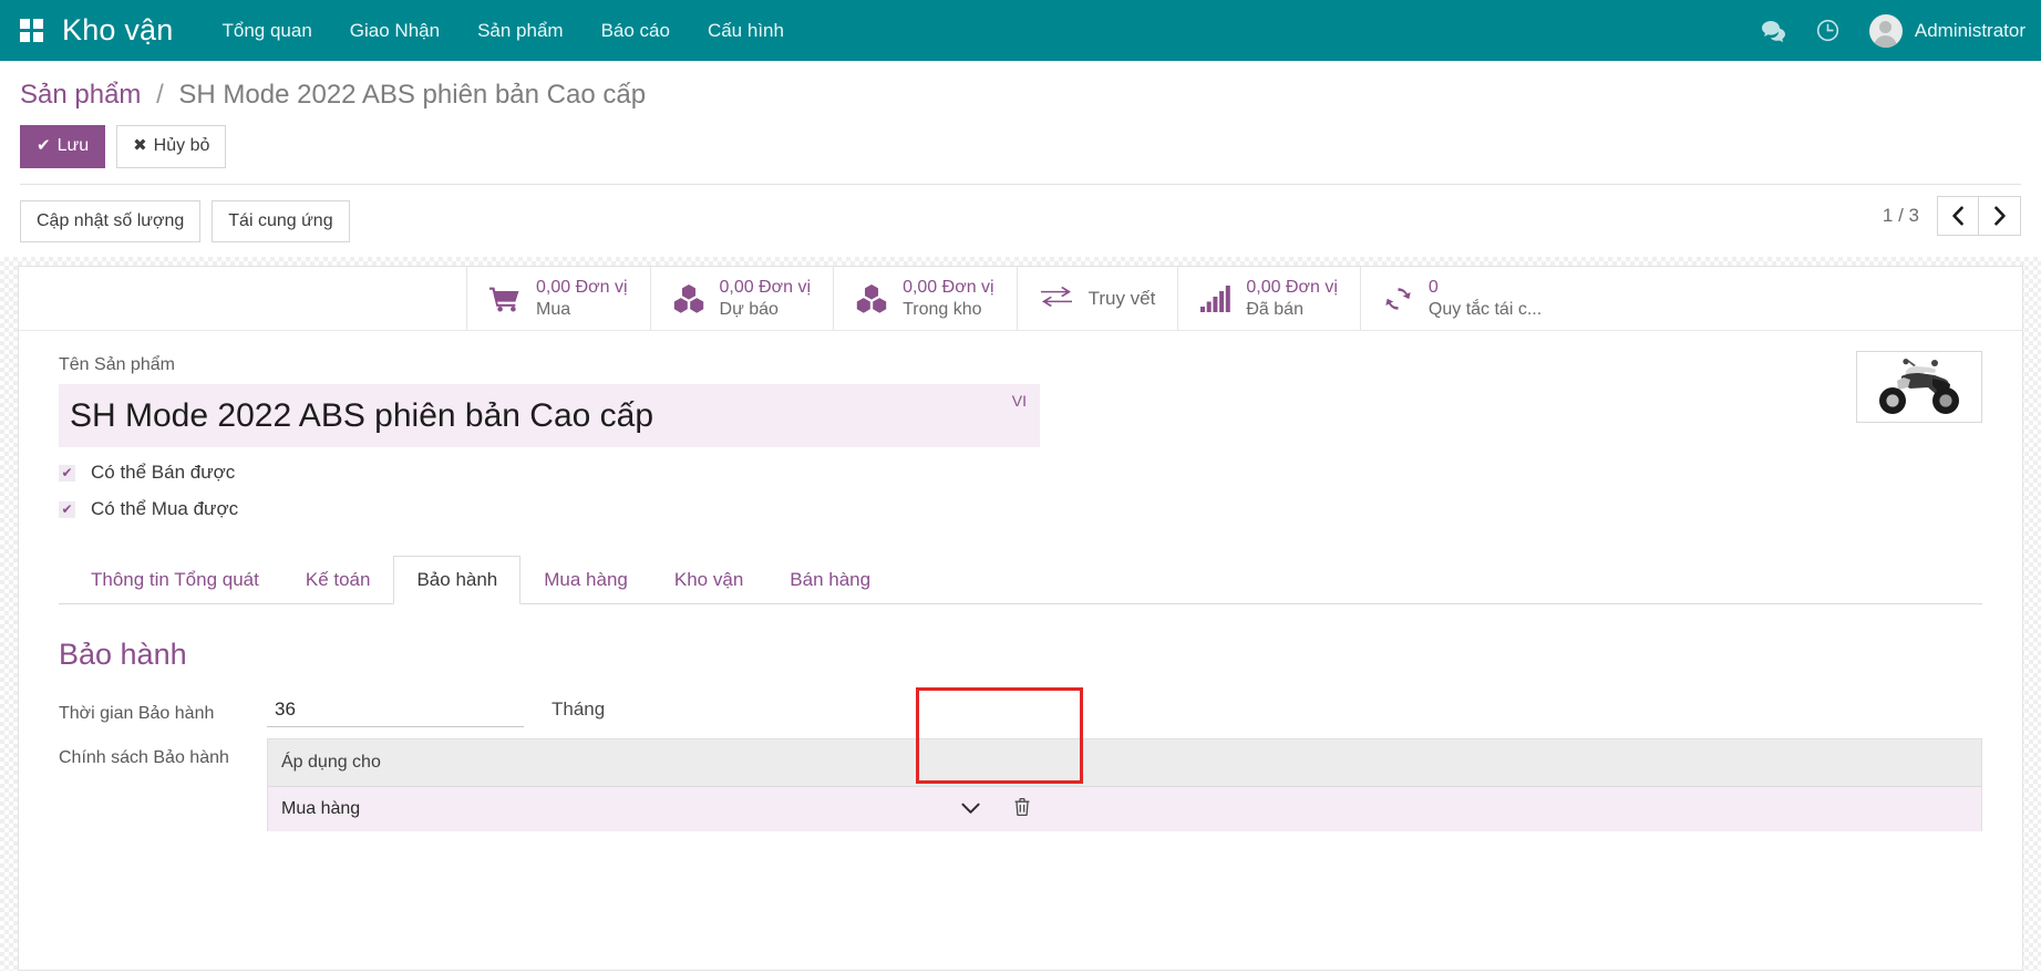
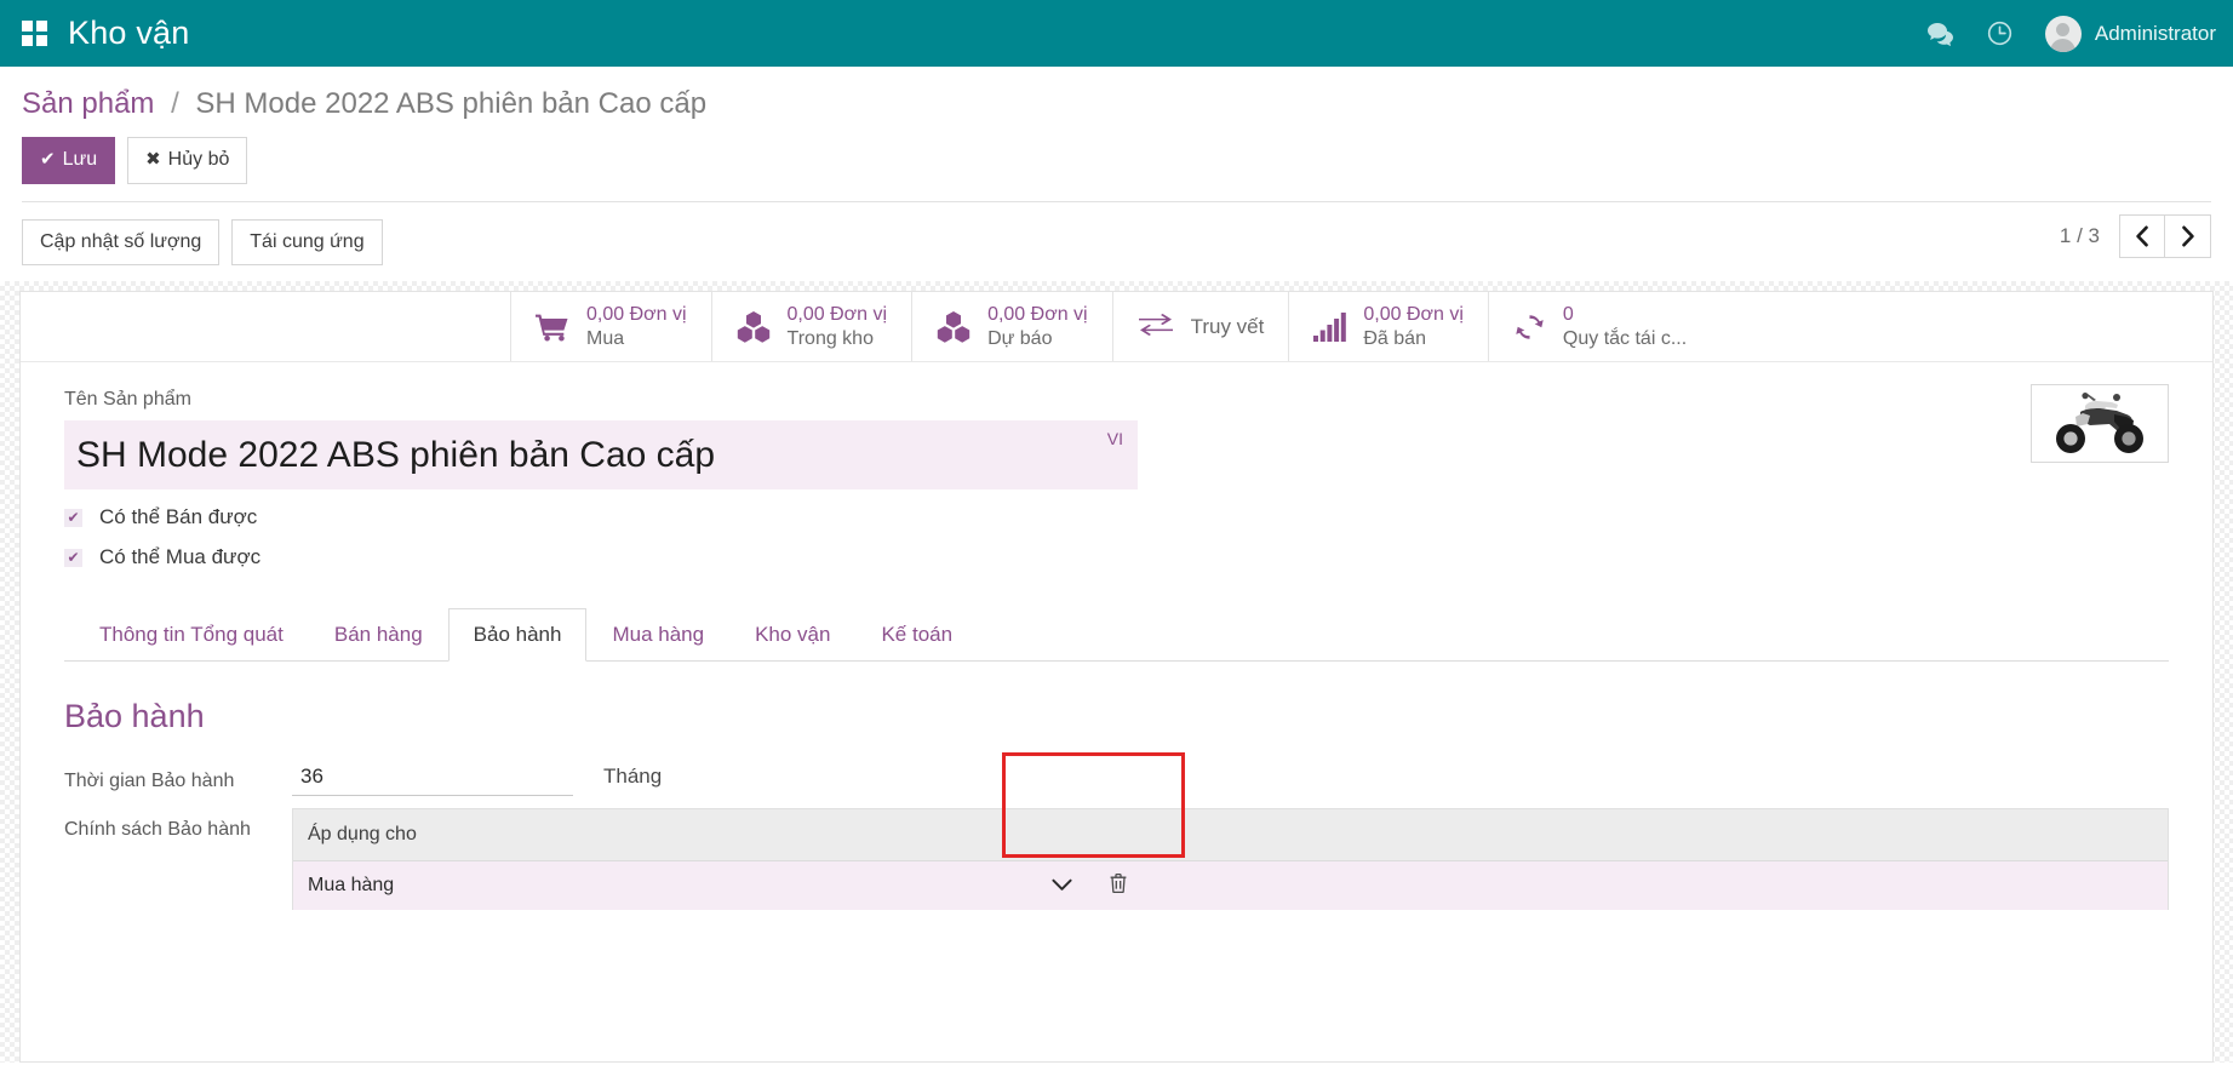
  Kho vận
- Tổng quan
- Giao Nhận
- Sản phẩm
- Báo cáo
- Cấu hình
  Administrator
  Sản phẩm / SH Mode 2022 ABS phiên bản Cao cấp
  ✔ Lưu
  ✖ Hủy bỏ
  1 / 3
  Cập nhật số lượng
  Tái cung ứng
  0,00 Đơn vị
  Mua
  0,00 Đơn vị
- Dự báo
+ Trong kho
  0,00 Đơn vị
- Trong kho
+ Dự báo
  Truy vết
  0,00 Đơn vị
  Đã bán
  0
  Quy tắc tái c...
  Tên Sản phẩm
  SH Mode 2022 ABS phiên bản Cao cấp
  VI
  ✔
  Có thể Bán được
  ✔
  Có thể Mua được
  Thông tin Tổng quát
- Kế toán
+ Bán hàng
  Bảo hành
  Mua hàng
  Kho vận
- Bán hàng
+ Kế toán
  Bảo hành
  Thời gian Bảo hành
  36
  Tháng
  Chính sách Bảo hành
  Áp dụng cho
  Mua hàng
